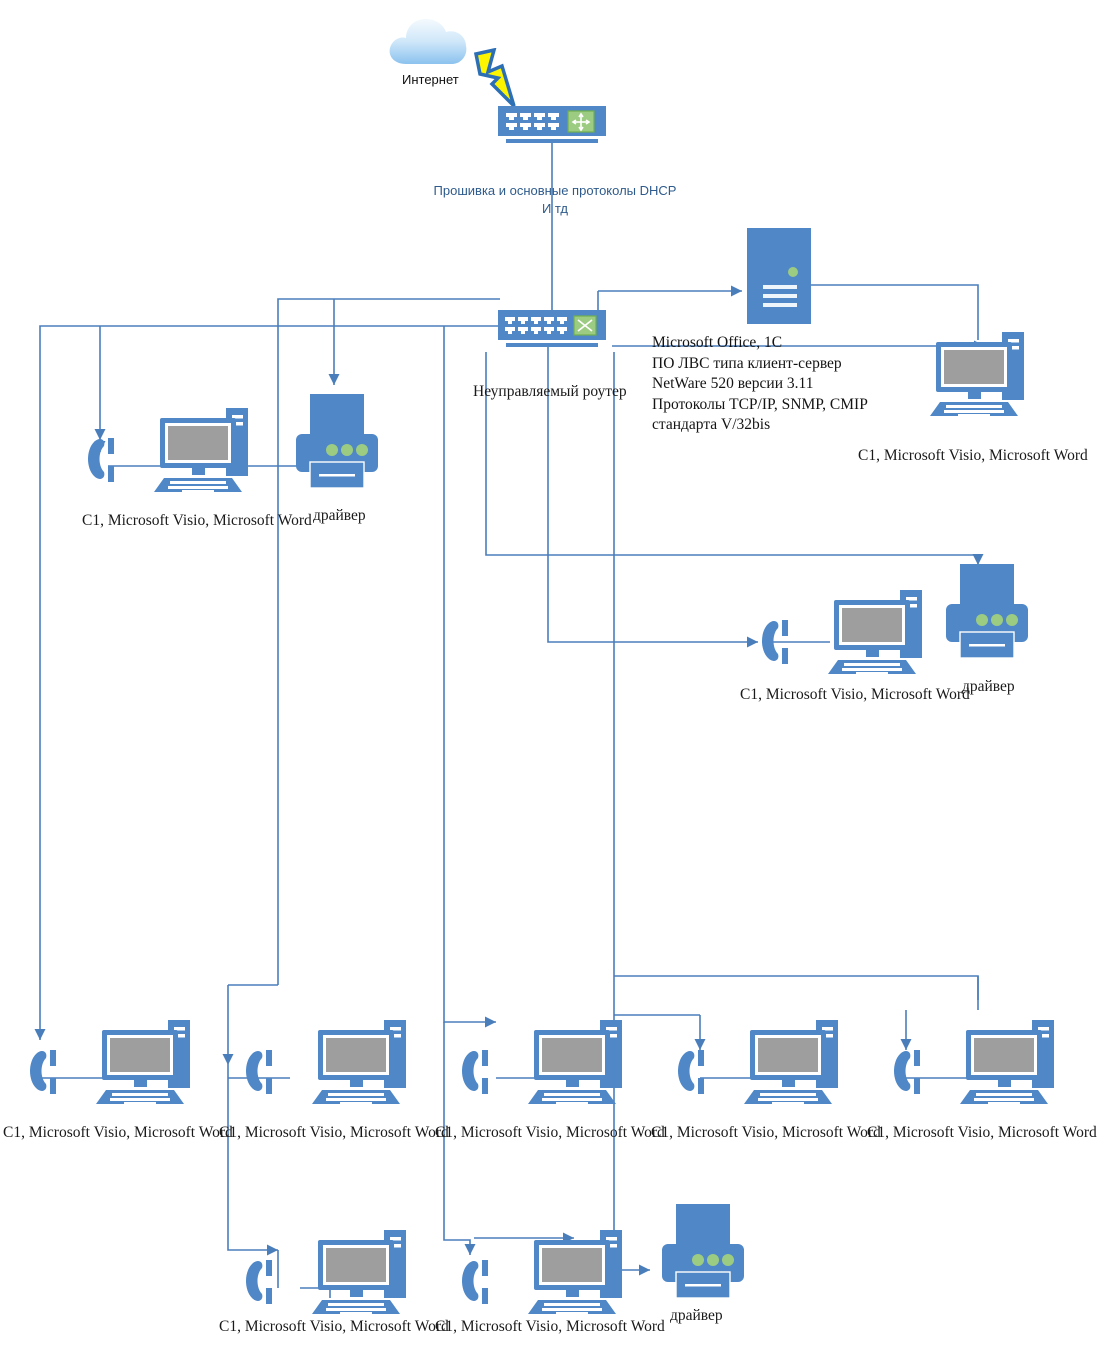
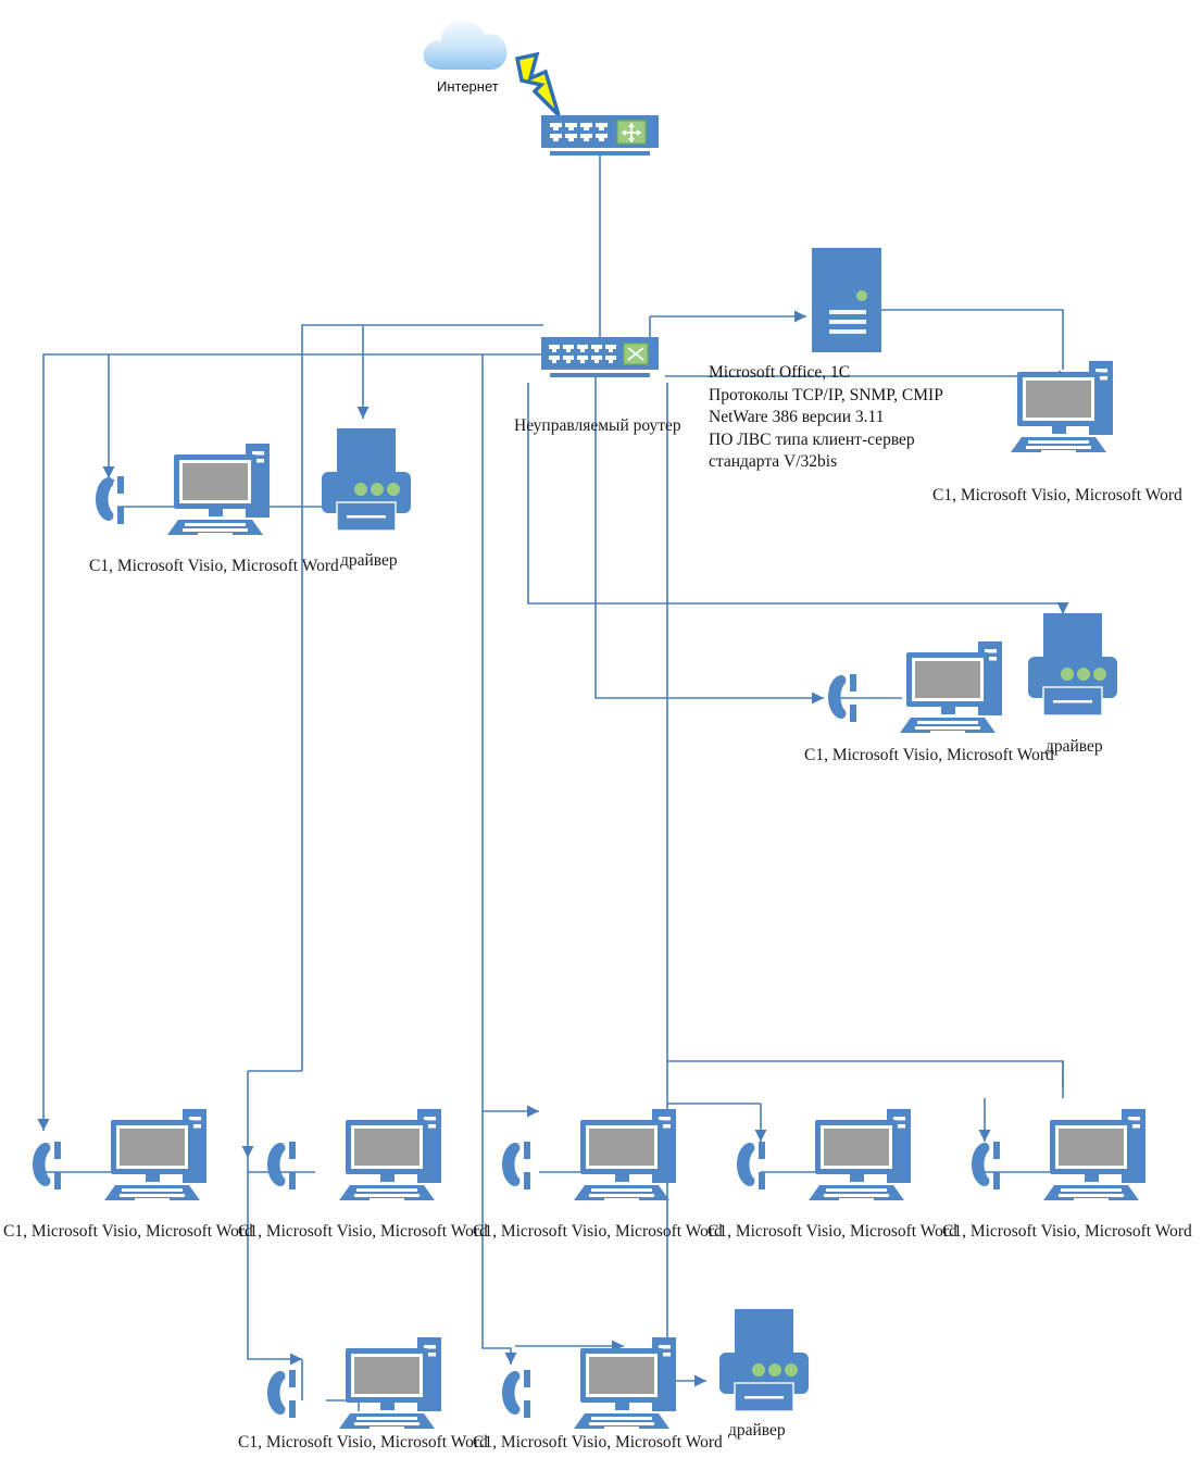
  Интернет
- Прошивка и основные протоколы DHCP
- И тд
  Неуправляемый роутер
  Microsoft Office, 1C
- ПО ЛВС типа клиент-сервер
+ Протоколы TCP/IP, SNMP, CMIP
- NetWare 520 версии 3.11
+ NetWare 386 версии 3.11
- Протоколы TCP/IP, SNMP, CMIP
+ ПО ЛВС типа клиент-сервер
  стандарта V/32bis
  C1, Microsoft Visio, Microsoft Word
  C1, Microsoft Visio, Microsoft Word
  драйвер
  C1, Microsoft Visio, Microsoft Word
  драйвер
  C1, Microsoft Visio, Microsoft Word
  C1, Microsoft Visio, Microsoft Word
  C1, Microsoft Visio, Microsoft Word
  C1, Microsoft Visio, Microsoft Word
  C1, Microsoft Visio, Microsoft Word
  C1, Microsoft Visio, Microsoft Word
  C1, Microsoft Visio, Microsoft Word
  драйвер
